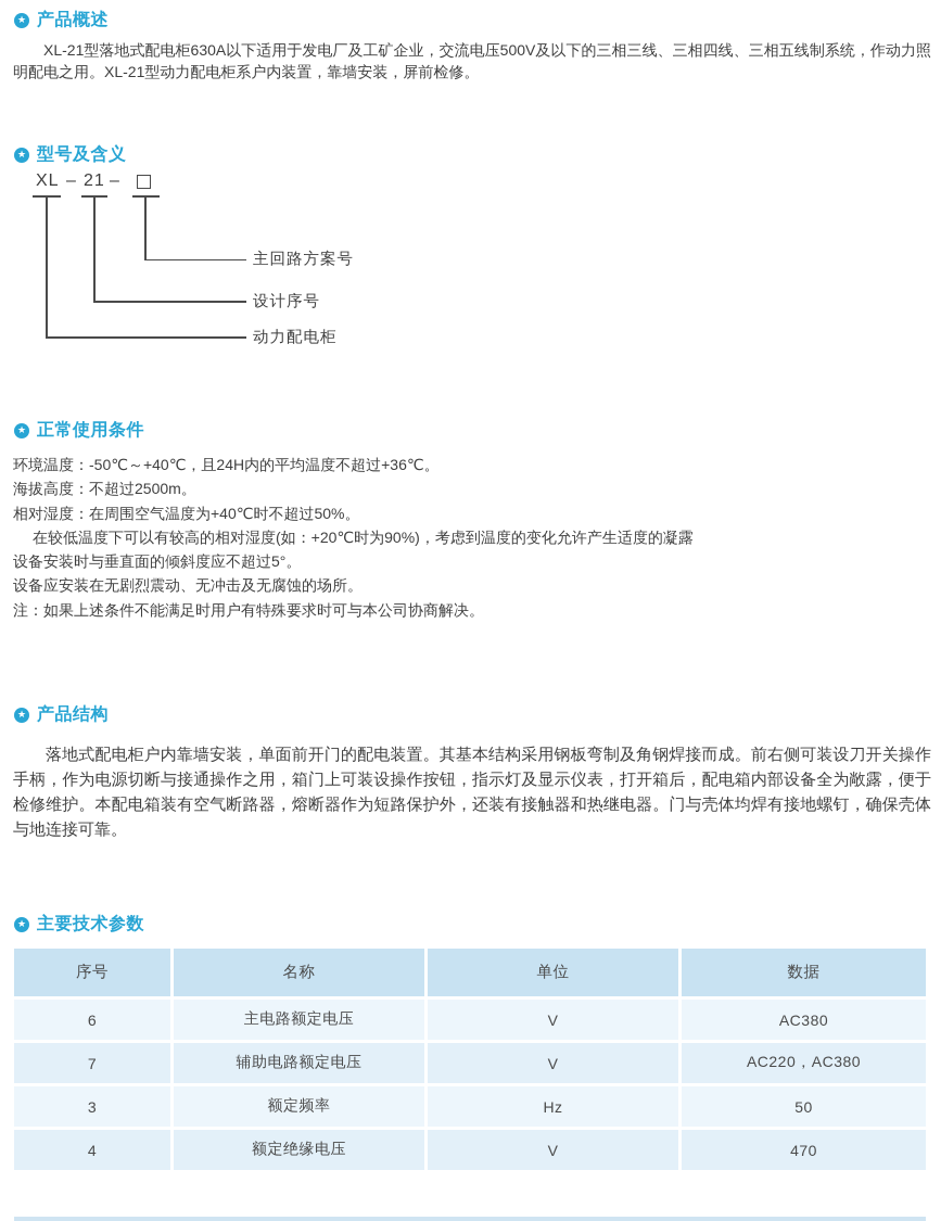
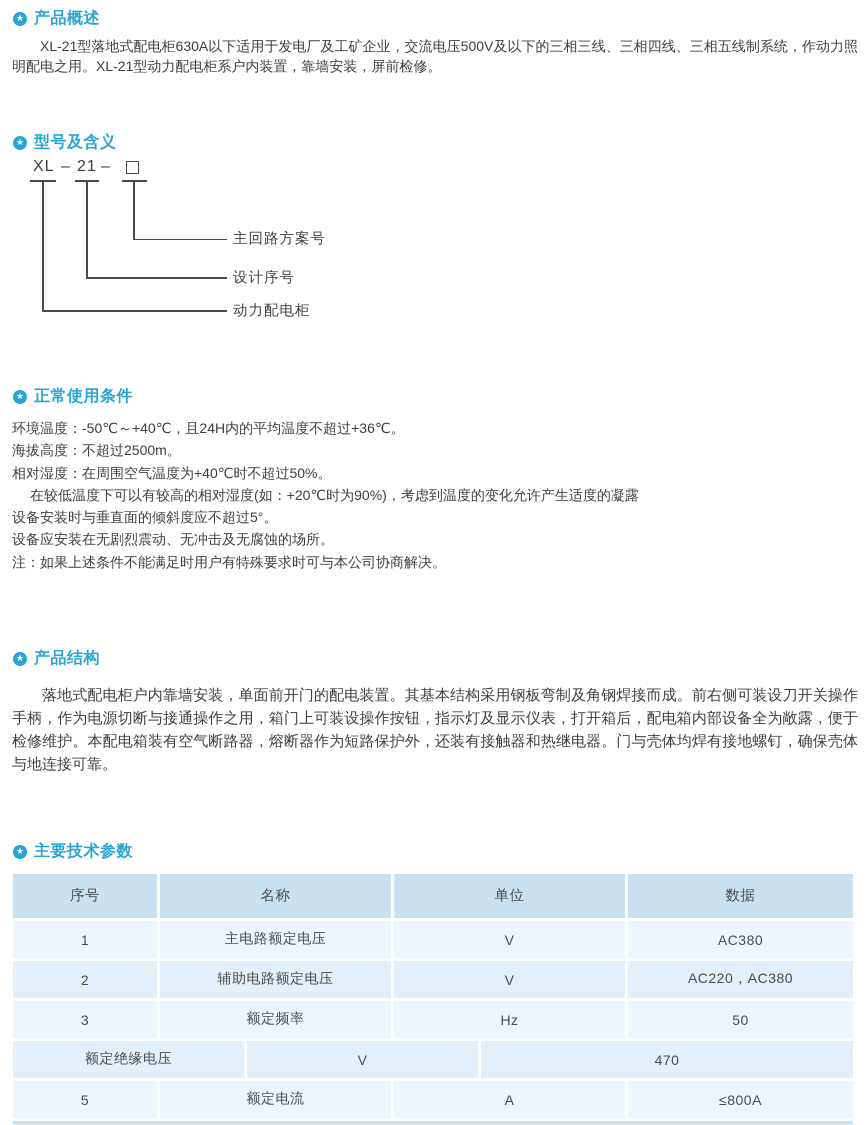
  ★
  产品概述
  XL-21型落地式配电柜630A以下适用于发电厂及工矿企业，交流电压500V及以下的三相三线、三相四线、三相五线制系统，作动力照明配电之用。XL-21型动力配电柜系户内装置，靠墙安装，屏前检修。
  ★
  型号及含义
  XL
  –
  21
  –
  主回路方案号
  设计序号
  动力配电柜
  ★
  正常使用条件
  环境温度：-50℃～+40℃，且24H内的平均温度不超过+36℃。
  海拔高度：不超过2500m。
  相对湿度：在周围空气温度为+40℃时不超过50%。
  在较低温度下可以有较高的相对湿度(如：+20℃时为90%)，考虑到温度的变化允许产生适度的凝露
  设备安装时与垂直面的倾斜度应不超过5°。
  设备应安装在无剧烈震动、无冲击及无腐蚀的场所。
  注：如果上述条件不能满足时用户有特殊要求时可与本公司协商解决。
  ★
  产品结构
  落地式配电柜户内靠墙安装，单面前开门的配电装置。其基本结构采用钢板弯制及角钢焊接而成。前右侧可装设刀开关操作手柄，作为电源切断与接通操作之用，箱门上可装设操作按钮，指示灯及显示仪表，打开箱后，配电箱内部设备全为敞露，便于检修维护。本配电箱装有空气断路器，熔断器作为短路保护外，还装有接触器和热继电器。门与壳体均焊有接地螺钉，确保壳体与地连接可靠。
  ★
  主要技术参数
  序号
  名称
  单位
  数据
- 6
+ 1
  主电路额定电压
  V
  AC380
- 7
+ 2
  辅助电路额定电压
  V
  AC220，AC380
  3
  额定频率
  Hz
  50
- 4
  额定绝缘电压
  V
  470
+ 5
+ 额定电流
+ A
+ ≤800A
